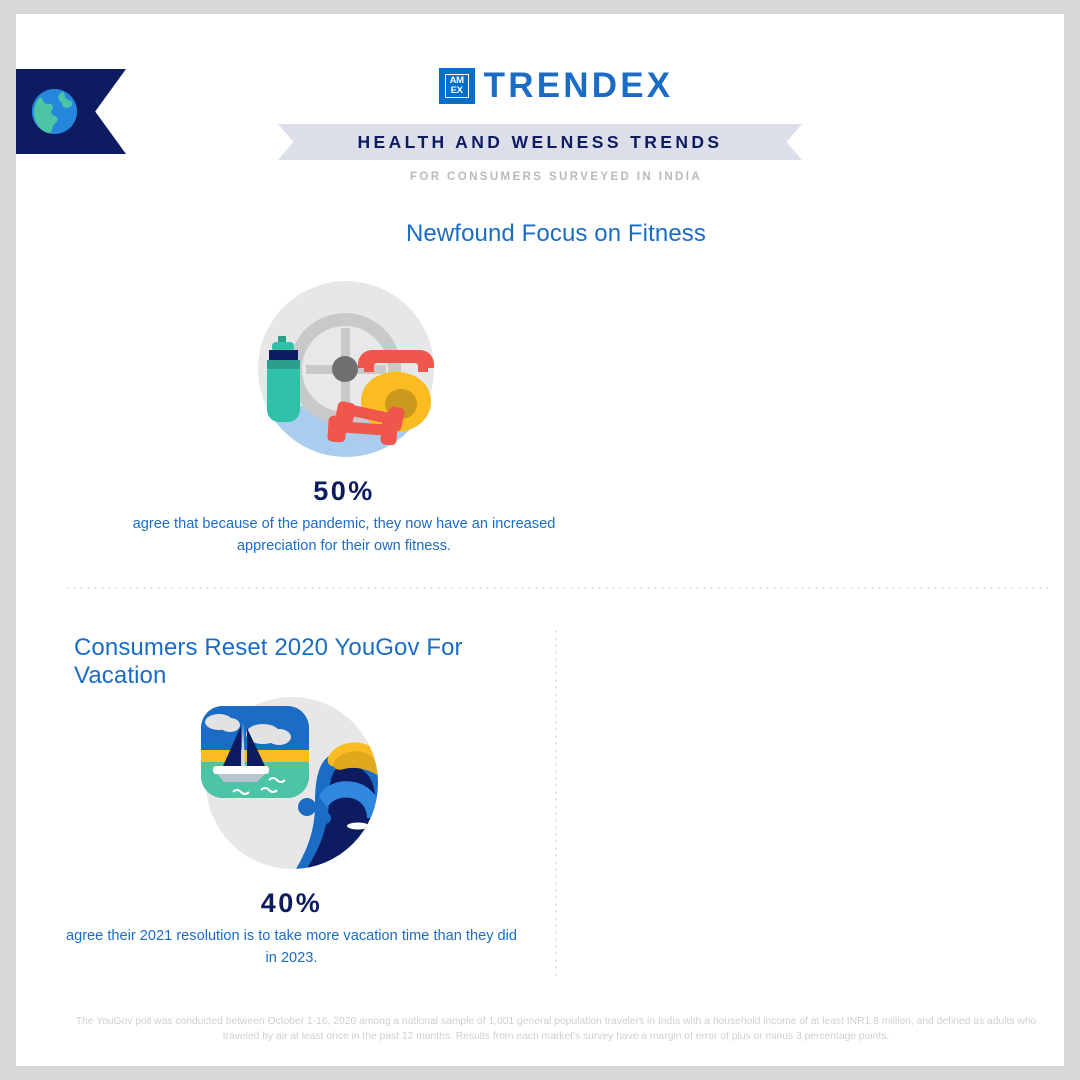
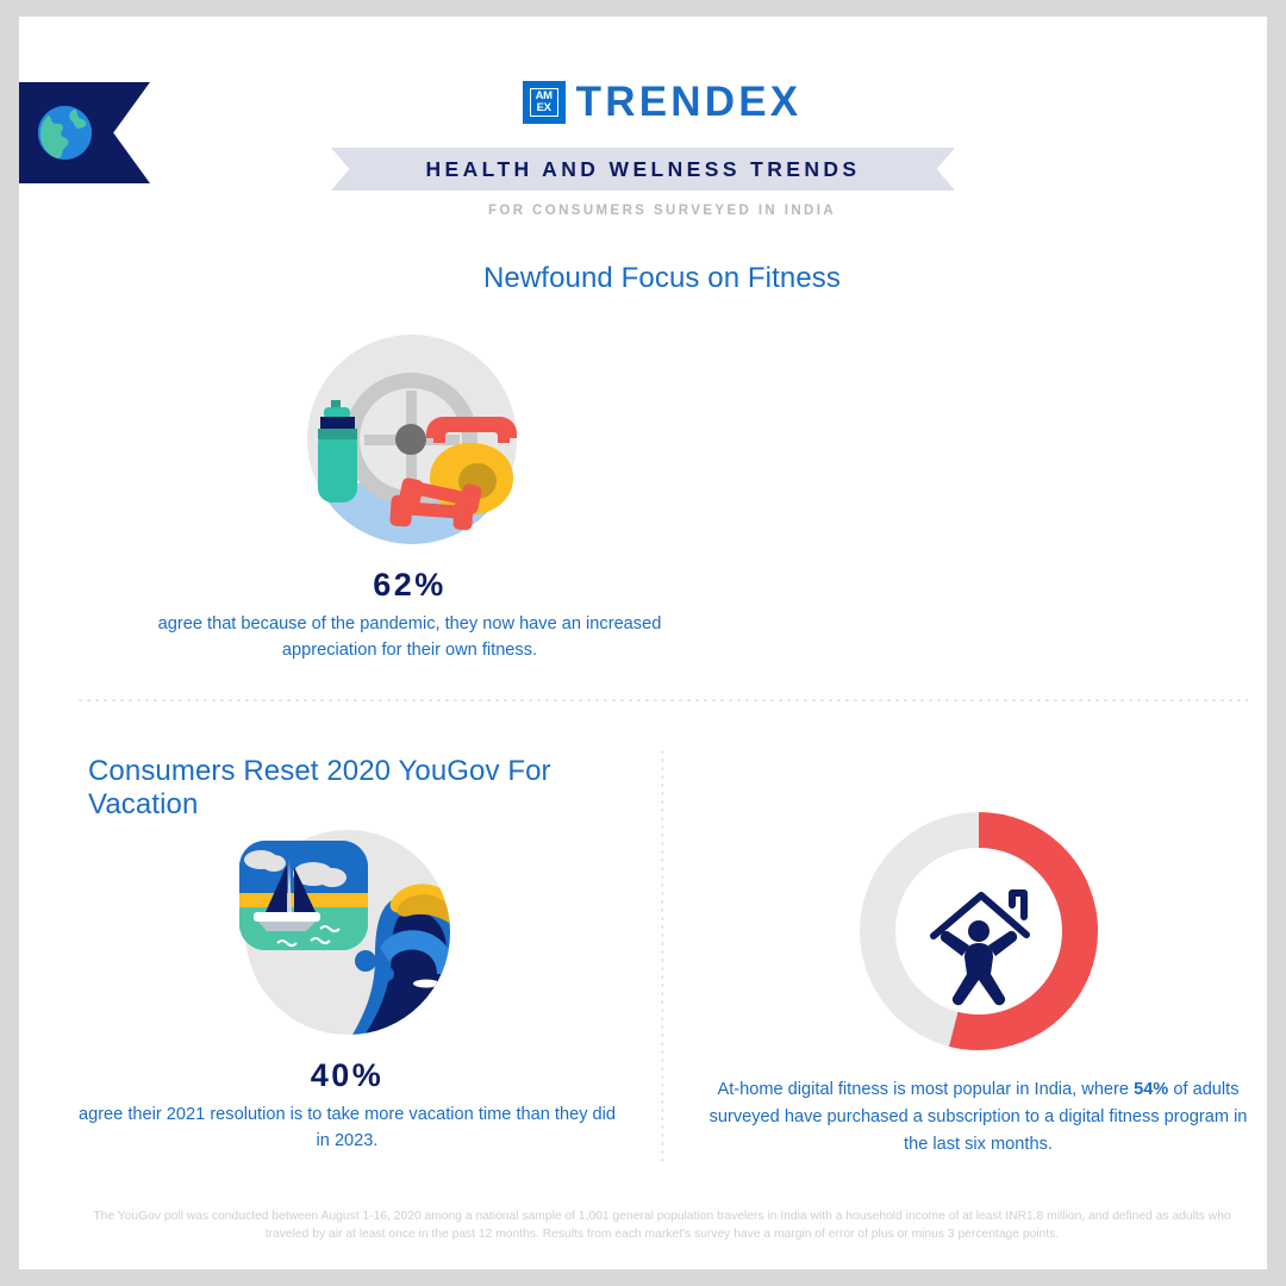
  AM
  EX
  TRENDEX
  HEALTH AND WELNESS TRENDS
  FOR CONSUMERS SURVEYED IN INDIA
  Newfound Focus on Fitness
- 50%
+ 62%
  agree that because of the pandemic, they now have an increased appreciation for their own fitness.
  Consumers Reset 2020 YouGov For Vacation
  40%
  agree their 2021 resolution is to take more vacation time than they did in 2023.
+ At-home digital fitness is most popular in India, where 54% of adults surveyed have purchased a subscription to a digital fitness program in the last six months.
- The YouGov poll was conducted between October 1-16, 2020 among a national sample of 1,001 general population travelers in India with a household income of at least INR1.8 million, and defined as adults who traveled by air at least once in the past 12 months. Results from each market's survey have a margin of error of plus or minus 3 percentage points.
+ The YouGov poll was conducted between August 1-16, 2020 among a national sample of 1,001 general population travelers in India with a household income of at least INR1.8 million, and defined as adults who traveled by air at least once in the past 12 months. Results from each market's survey have a margin of error of plus or minus 3 percentage points.
